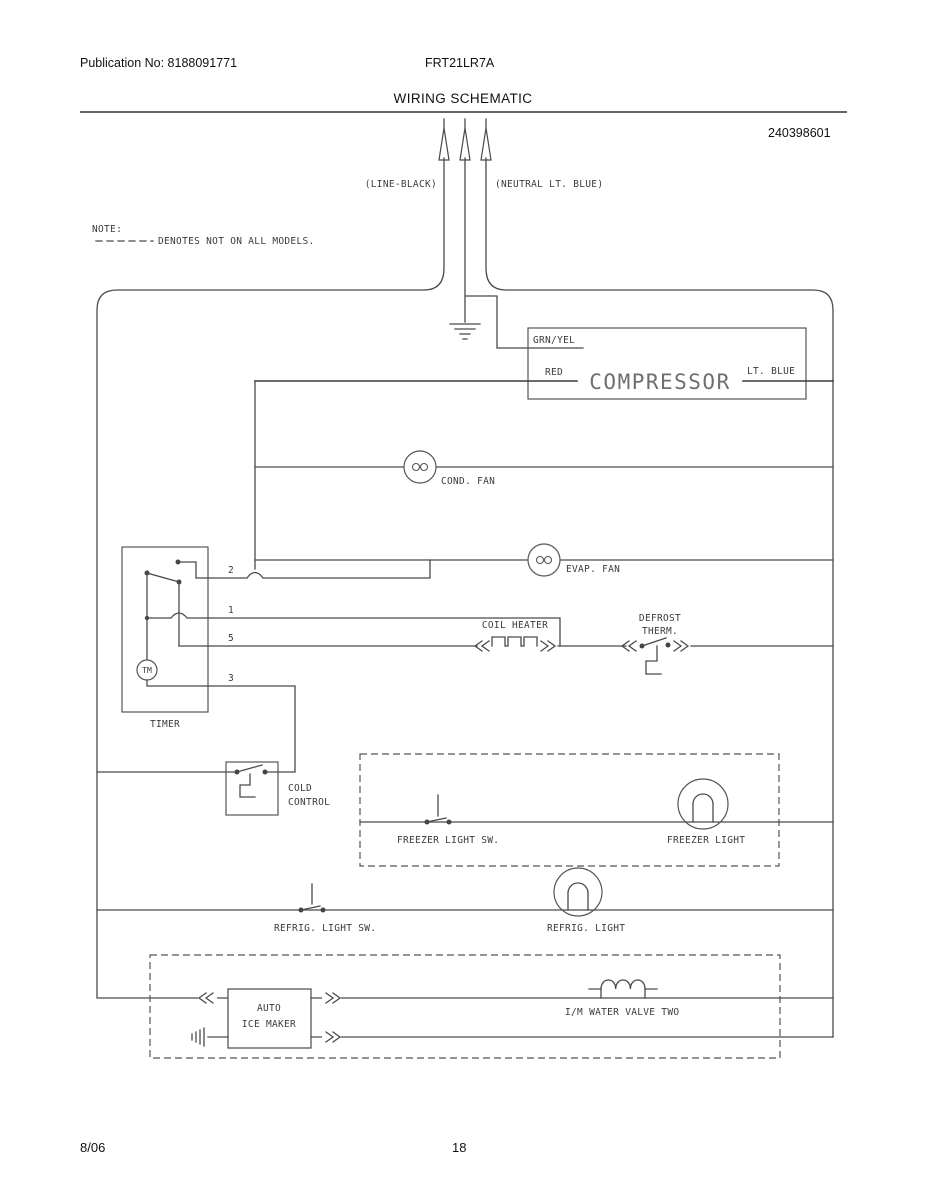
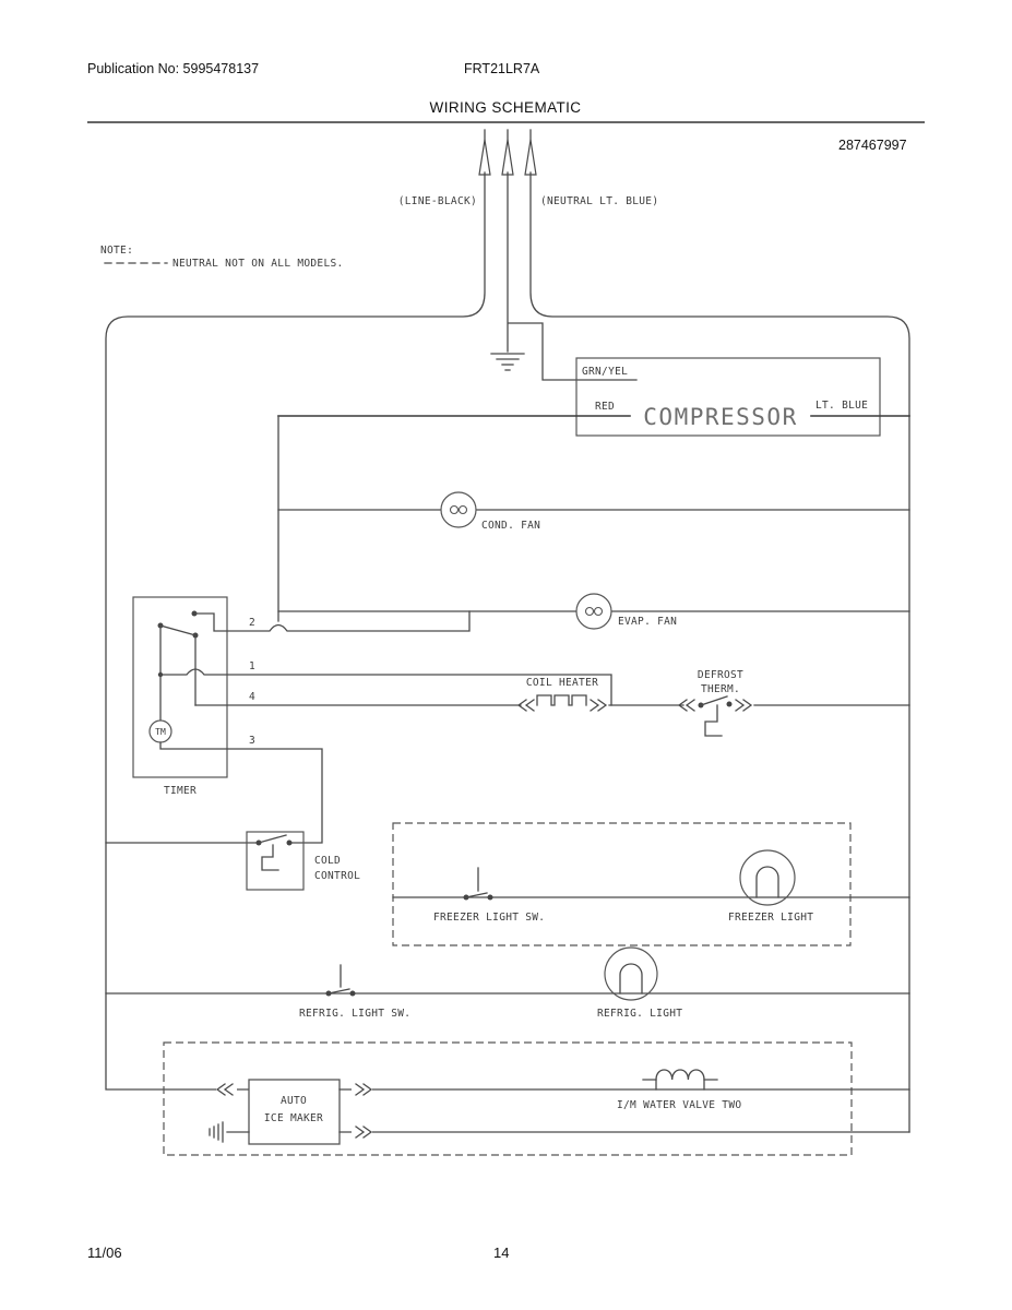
- Publication No: 8188091771
+ Publication No: 5995478137
  FRT21LR7A
  WIRING SCHEMATIC
- 240398601
+ 287467997
  NOTE:
- DENOTES NOT ON ALL MODELS.
+ NEUTRAL NOT ON ALL MODELS.
  (LINE-BLACK)
  (NEUTRAL LT. BLUE)
  GRN/YEL
  RED
  LT. BLUE
  COMPRESSOR
  COND. FAN
  EVAP. FAN
  TM
  2
  1
- 5
+ 4
  3
  TIMER
  COIL HEATER
  DEFROST
  THERM.
  COLD
  CONTROL
  FREEZER LIGHT SW.
  FREEZER LIGHT
  REFRIG. LIGHT SW.
  REFRIG. LIGHT
  AUTO
  ICE MAKER
  I/M WATER VALVE TWO
- 8/06
+ 11/06
- 18
+ 14
